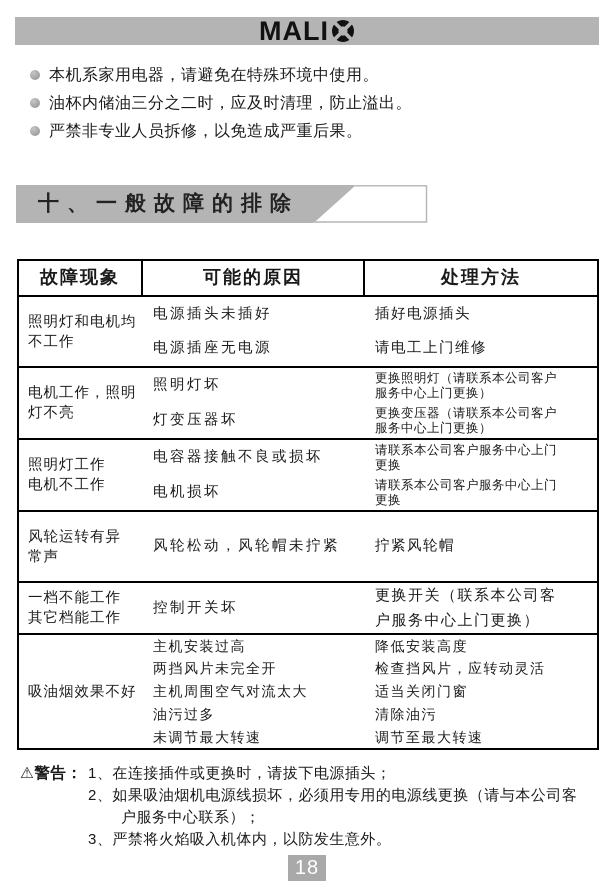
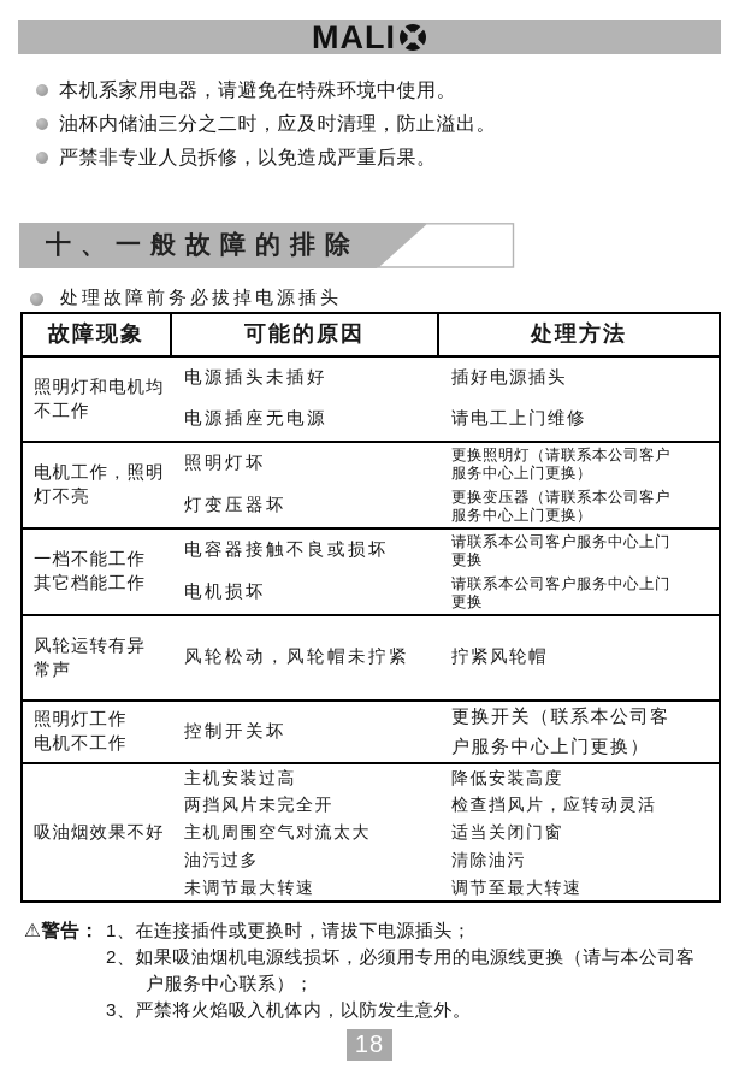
  MALI
  本机系家用电器，请避免在特殊环境中使用。
  油杯内储油三分之二时，应及时清理，防止溢出。
  严禁非专业人员拆修，以免造成严重后果。
  十、一般故障的排除
+ 处理故障前务必拔掉电源插头
  故障现象	可能的原因	处理方法
  照明灯和电机均 不工作	电源插头未插好	插好电源插头
  电源插座无电源	请电工上门维修
  电机工作，照明 灯不亮	照明灯坏	更换照明灯（请联系本公司客户 服务中心上门更换）
  灯变压器坏	更换变压器（请联系本公司客户 服务中心上门更换）
- 照明灯工作 电机不工作	电容器接触不良或损坏	请联系本公司客户服务中心上门 更换
+ 一档不能工作 其它档能工作	电容器接触不良或损坏	请联系本公司客户服务中心上门 更换
  电机损坏	请联系本公司客户服务中心上门 更换
  风轮运转有异 常声	风轮松动，风轮帽未拧紧	拧紧风轮帽
- 一档不能工作 其它档能工作	控制开关坏	更换开关（联系本公司客 户服务中心上门更换）
+ 照明灯工作 电机不工作	控制开关坏	更换开关（联系本公司客 户服务中心上门更换）
  吸油烟效果不好	主机安装过高	降低安装高度
  两挡风片未完全开	检查挡风片，应转动灵活
  主机周围空气对流太大	适当关闭门窗
  油污过多	清除油污
  未调节最大转速	调节至最大转速
  ⚠警告：
  1、在连接插件或更换时，请拔下电源插头；
  2、如果吸油烟机电源线损坏，必须用专用的电源线更换（请与本公司客
  户服务中心联系）；
  3、严禁将火焰吸入机体内，以防发生意外。
  18
